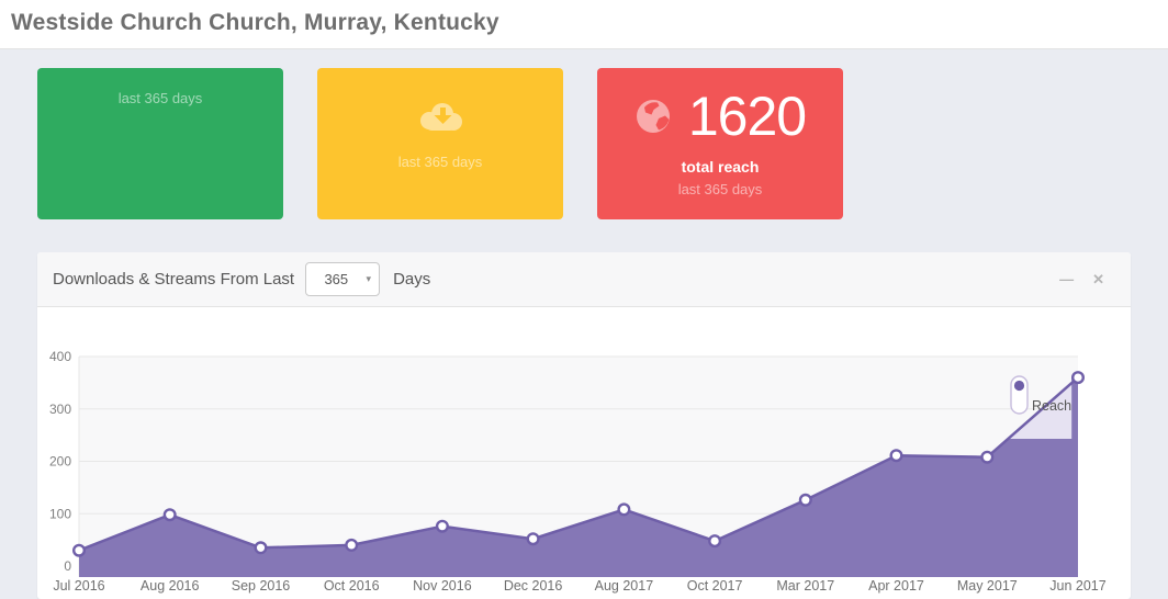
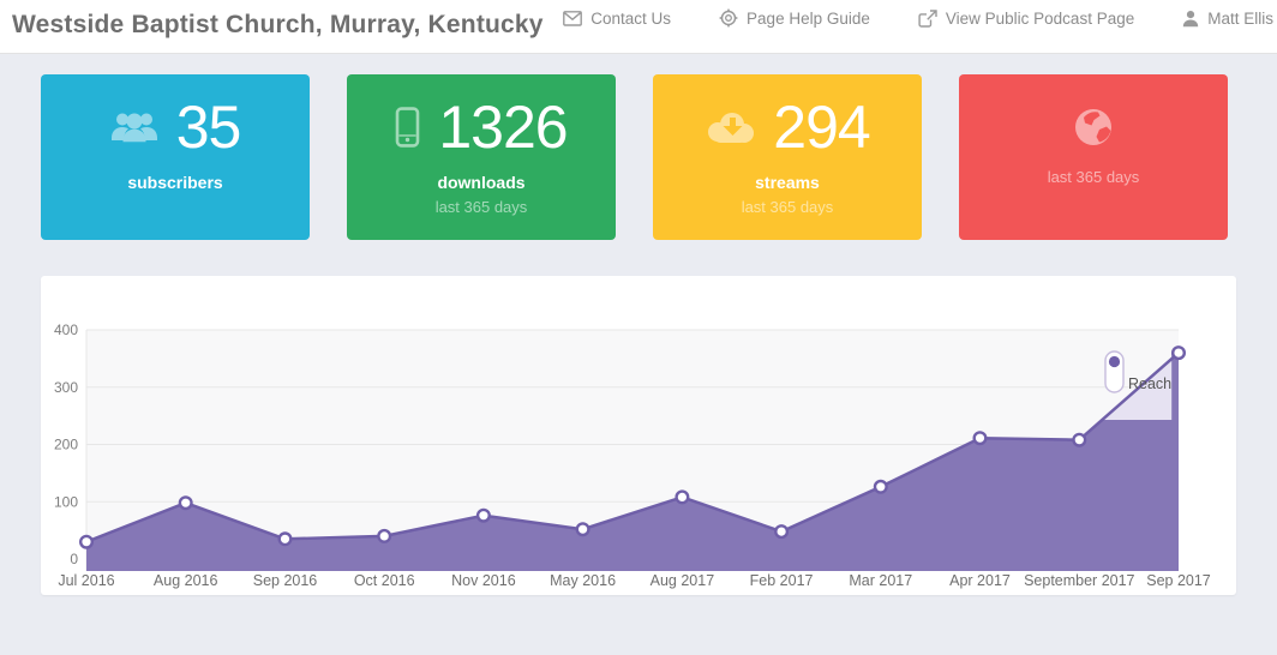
- Westside Church Church, Murray, Kentucky
+ Westside Baptist Church, Murray, Kentucky
+ Contact Us
+ Page Help Guide
+ View Public Podcast Page
+ Matt Ellis
+ 35
+ subscribers
+ 1326
+ downloads
  last 365 days
+ 294
+ streams
  last 365 days
- 1620
- total reach
  last 365 days
- Downloads & Streams From Last
- 365
- ▾
- Days
- —
- ✕
  0
  100
  200
  300
  400
  Jul 2016
  Aug 2016
  Sep 2016
  Oct 2016
  Nov 2016
- Dec 2016
+ May 2016
  Aug 2017
- Oct 2017
+ Feb 2017
  Mar 2017
  Apr 2017
- May 2017
+ September 2017
- Jun 2017
+ Sep 2017
  Reach
